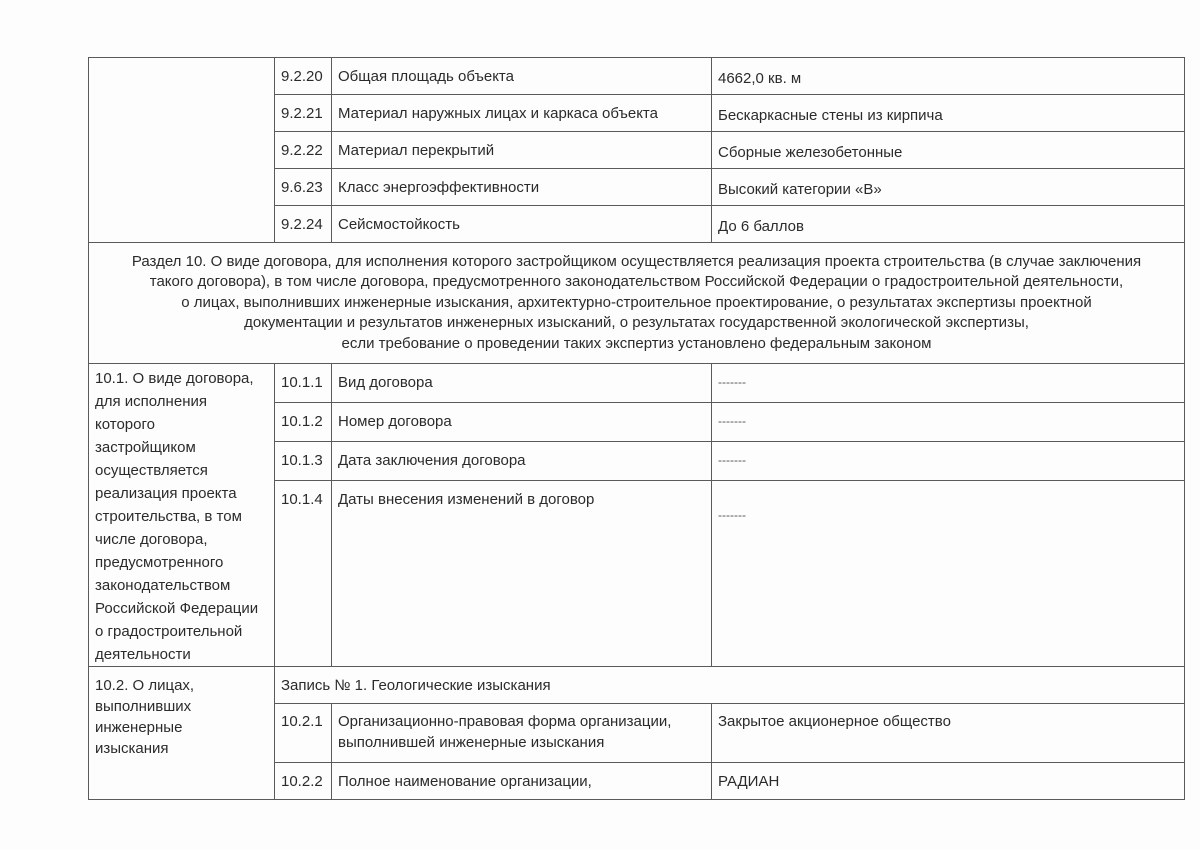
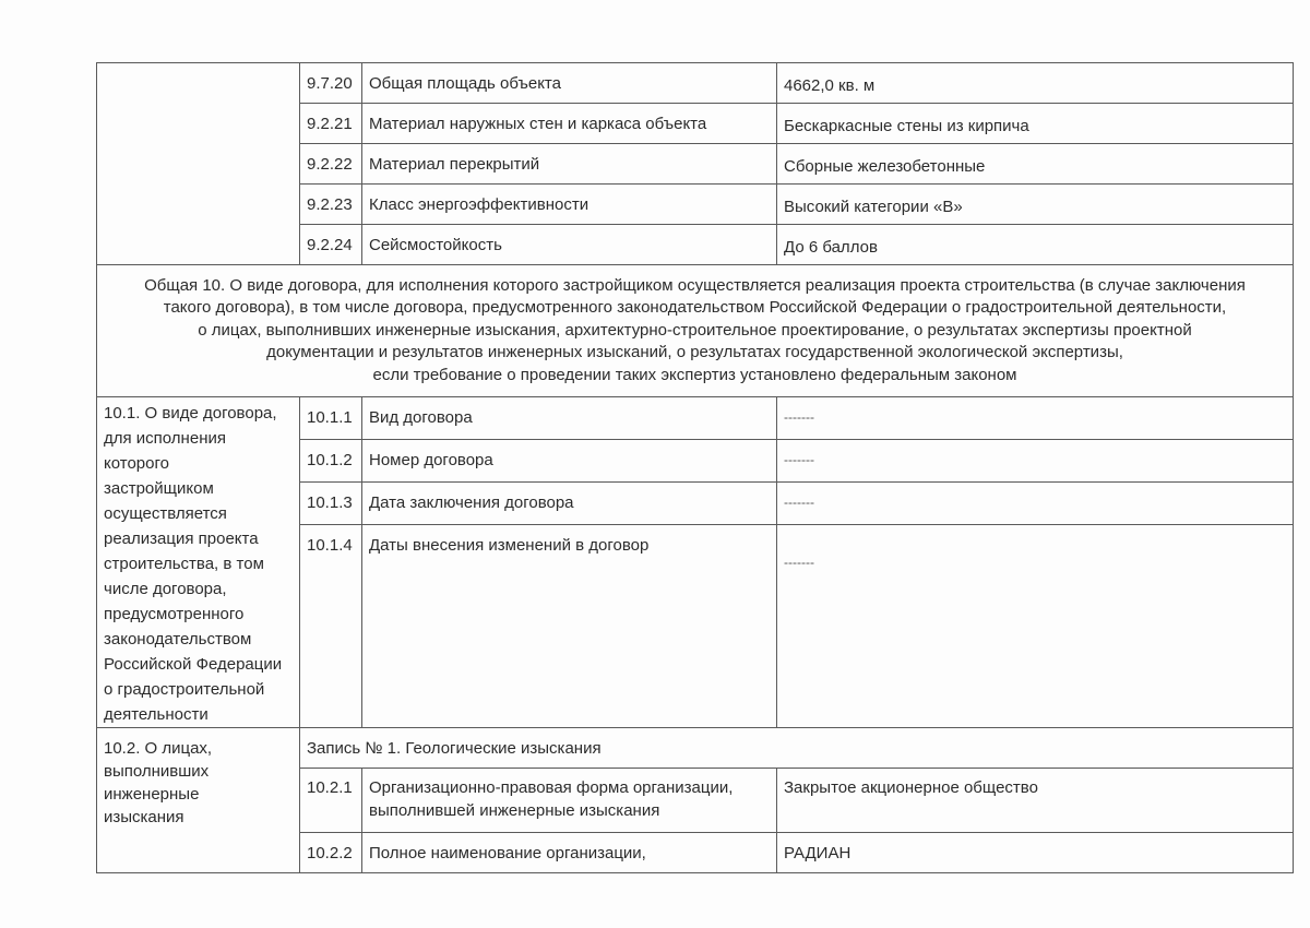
- 	9.2.20	Общая площадь объекта	4662,0 кв. м
+ 	9.7.20	Общая площадь объекта	4662,0 кв. м
- 9.2.21	Материал наружных лицах и каркаса объекта	Бескаркасные стены из кирпича
+ 9.2.21	Материал наружных стен и каркаса объекта	Бескаркасные стены из кирпича
  9.2.22	Материал перекрытий	Сборные железобетонные
- 9.6.23	Класс энергоэффективности	Высокий категории «В»
+ 9.2.23	Класс энергоэффективности	Высокий категории «В»
  9.2.24	Сейсмостойкость	До 6 баллов
- Раздел 10. О виде договора, для исполнения которого застройщиком осуществляется реализация проекта строительства (в случае заключения такого договора), в том числе договора, предусмотренного законодательством Российской Федерации о градостроительной деятельности, о лицах, выполнивших инженерные изыскания, архитектурно-строительное проектирование, о результатах экспертизы проектной документации и результатов инженерных изысканий, о результатах государственной экологической экспертизы, если требование о проведении таких экспертиз установлено федеральным законом
+ Общая 10. О виде договора, для исполнения которого застройщиком осуществляется реализация проекта строительства (в случае заключения такого договора), в том числе договора, предусмотренного законодательством Российской Федерации о градостроительной деятельности, о лицах, выполнивших инженерные изыскания, архитектурно-строительное проектирование, о результатах экспертизы проектной документации и результатов инженерных изысканий, о результатах государственной экологической экспертизы, если требование о проведении таких экспертиз установлено федеральным законом
  10.1. О виде договора, для исполнения которого застройщиком осуществляется реализация проекта строительства, в том числе договора, предусмотренного законодательством Российской Федерации о градостроительной деятельности	10.1.1	Вид договора	-------
  10.1.2	Номер договора	-------
  10.1.3	Дата заключения договора	-------
  10.1.4	Даты внесения изменений в договор	-------
  10.2. О лицах, выполнивших инженерные изыскания	Запись № 1. Геологические изыскания
  10.2.1	Организационно-правовая форма организации, выполнившей инженерные изыскания	Закрытое акционерное общество
  10.2.2	Полное наименование организации,	РАДИАН
